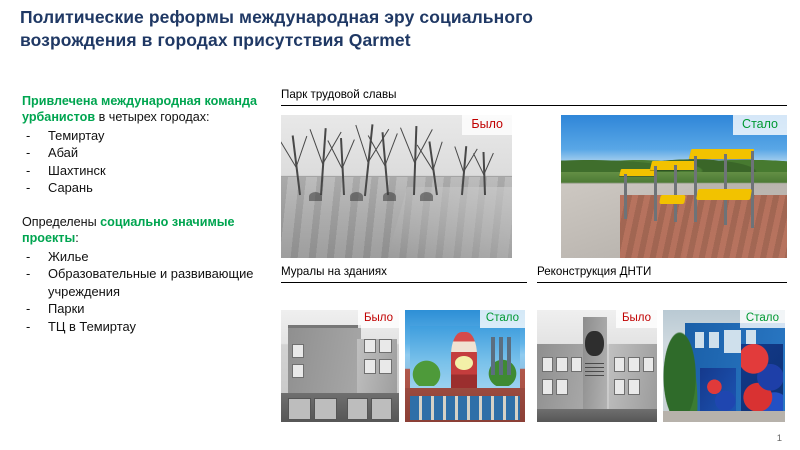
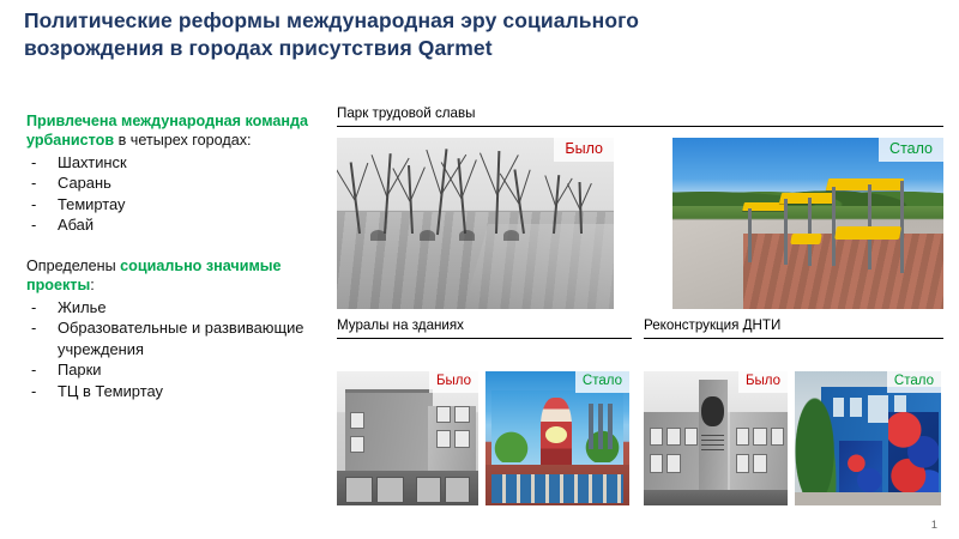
  Политические реформы международная эру социального возрождения в городах присутствия Qarmet
  Привлечена международная команда урбанистов в четырех городах:
  -
- Темиртау
+ Шахтинск
  -
- Абай
+ Сарань
  -
- Шахтинск
+ Темиртау
  -
- Сарань
+ Абай
  Определены социально значимые проекты:
  -
  Жилье
  -
  Образовательные и развивающие учреждения
  -
  Парки
  -
  ТЦ в Темиртау
  Парк трудовой славы
  Муралы на зданиях
  Реконструкция ДНТИ
  Было
  Стало
  Было
  Стало
  Было
  Стало
  1
